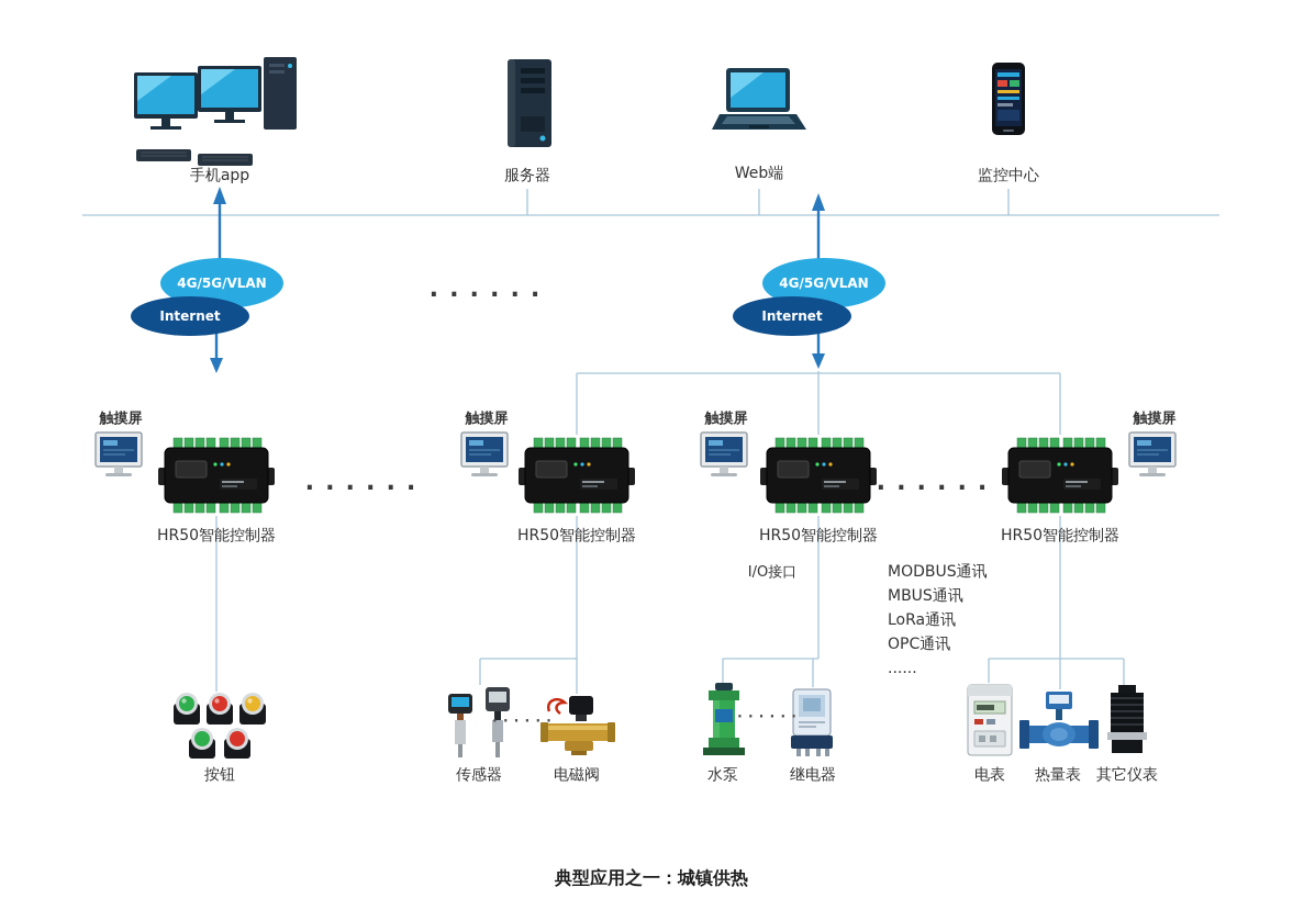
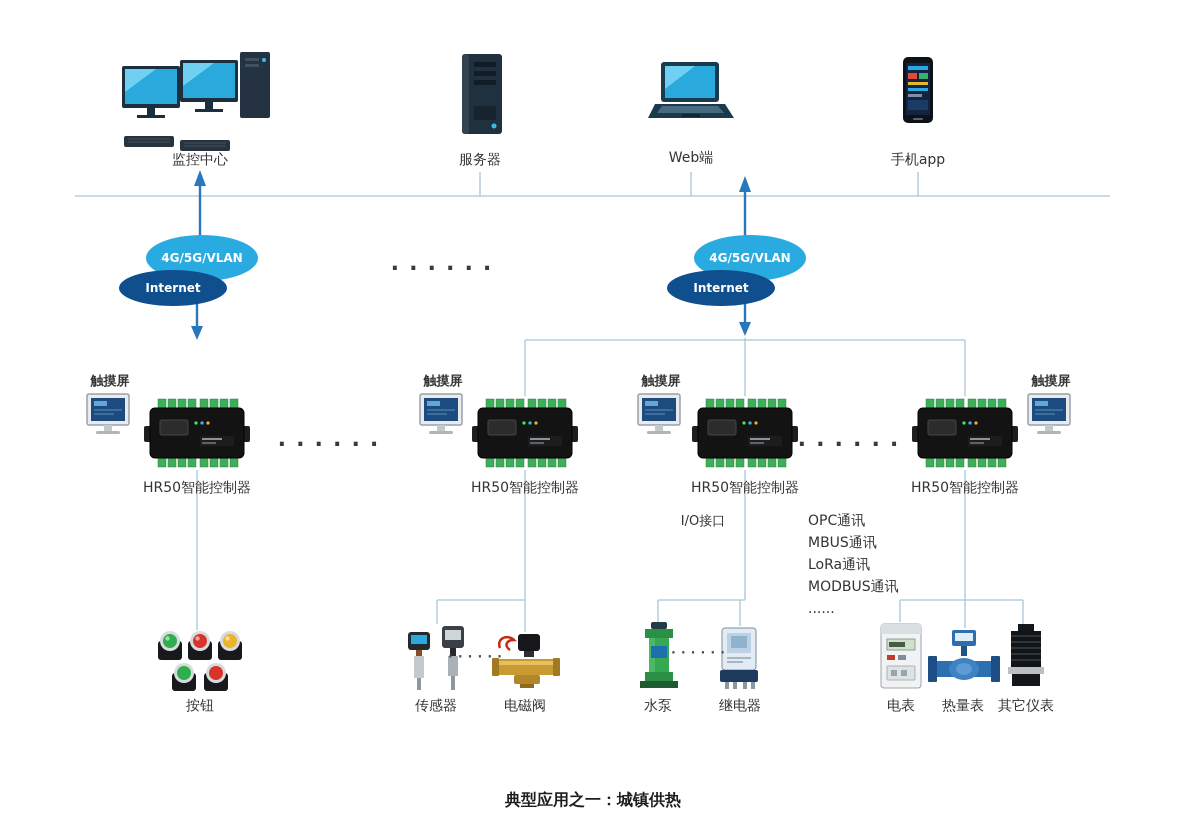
- 手机app
+ 监控中心
  服务器
  Web端
- 监控中心
+ 手机app
  4G/5G/VLAN
  Internet
  4G/5G/VLAN
  Internet
  ......
  触摸屏
  HR50智能控制器
  ......
  触摸屏
  HR50智能控制器
  触摸屏
  HR50智能控制器
  ......
  触摸屏
  HR50智能控制器
  I/O接口
- MODBUS通讯
+ OPC通讯
  MBUS通讯
  LoRa通讯
- OPC通讯
+ MODBUS通讯
  ......
  按钮
  传感器
  ......
  电磁阀
  水泵
  ......
  继电器
  电表
  热量表
  其它仪表
  典型应用之一：城镇供热
